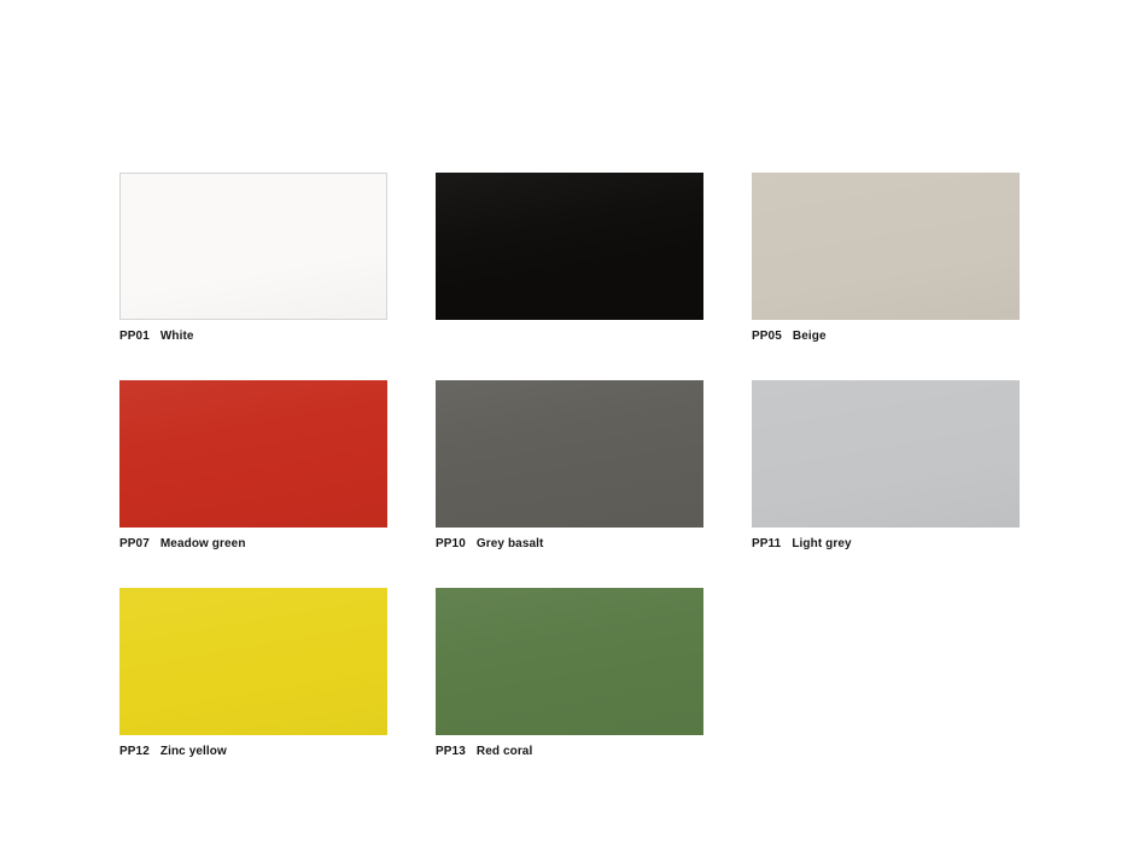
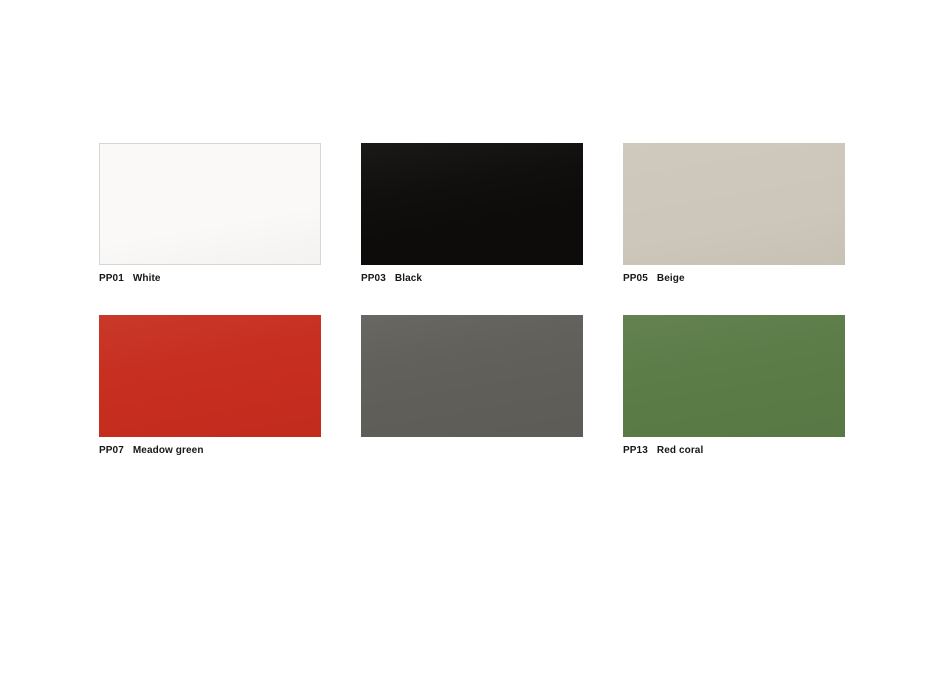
  PP01 White
+ PP03 Black
  PP05 Beige
  PP07 Meadow green
- PP10 Grey basalt
- PP11 Light grey
- PP12 Zinc yellow
  PP13 Red coral
